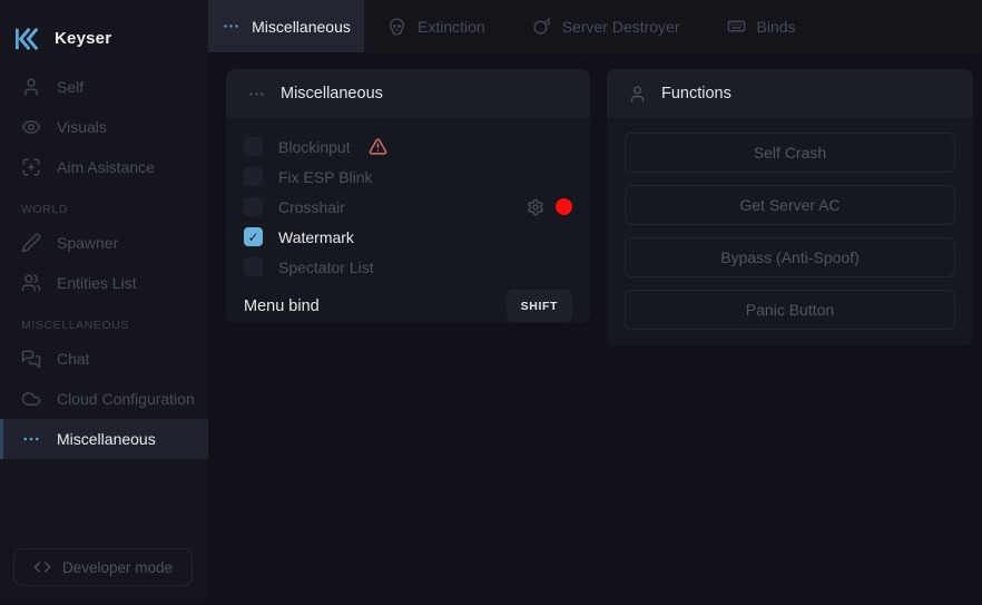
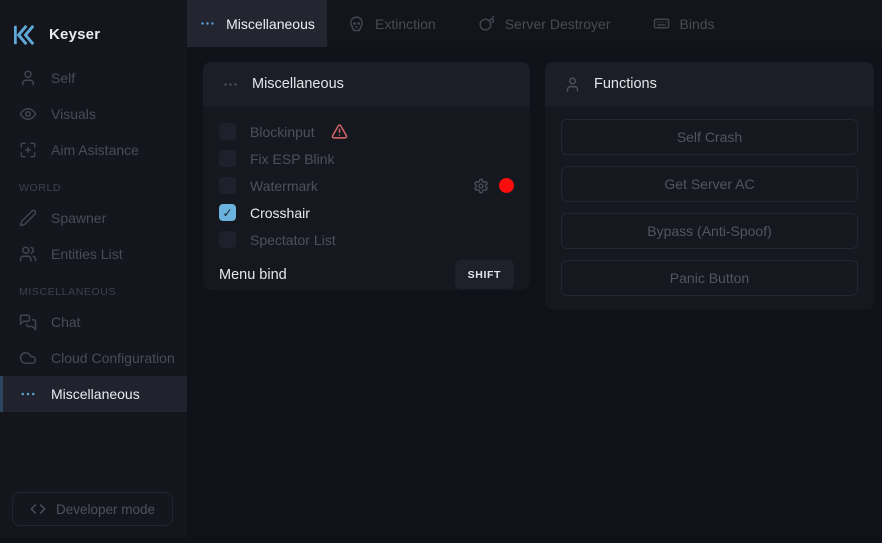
  Keyser
  Self
  Visuals
  Aim Asistance
  WORLD
  Spawner
  Entities List
  MISCELLANEOUS
  Chat
  Cloud Configuration
  Miscellaneous
  Developer mode
  Miscellaneous
  Extinction
  Server Destroyer
  Binds
  Miscellaneous
  Blockinput
  Fix ESP Blink
- Crosshair
+ Watermark
  ✓
- Watermark
+ Crosshair
  Spectator List
  Menu bind
  SHIFT
  Functions
  Self Crash
  Get Server AC
  Bypass (Anti-Spoof)
  Panic Button
